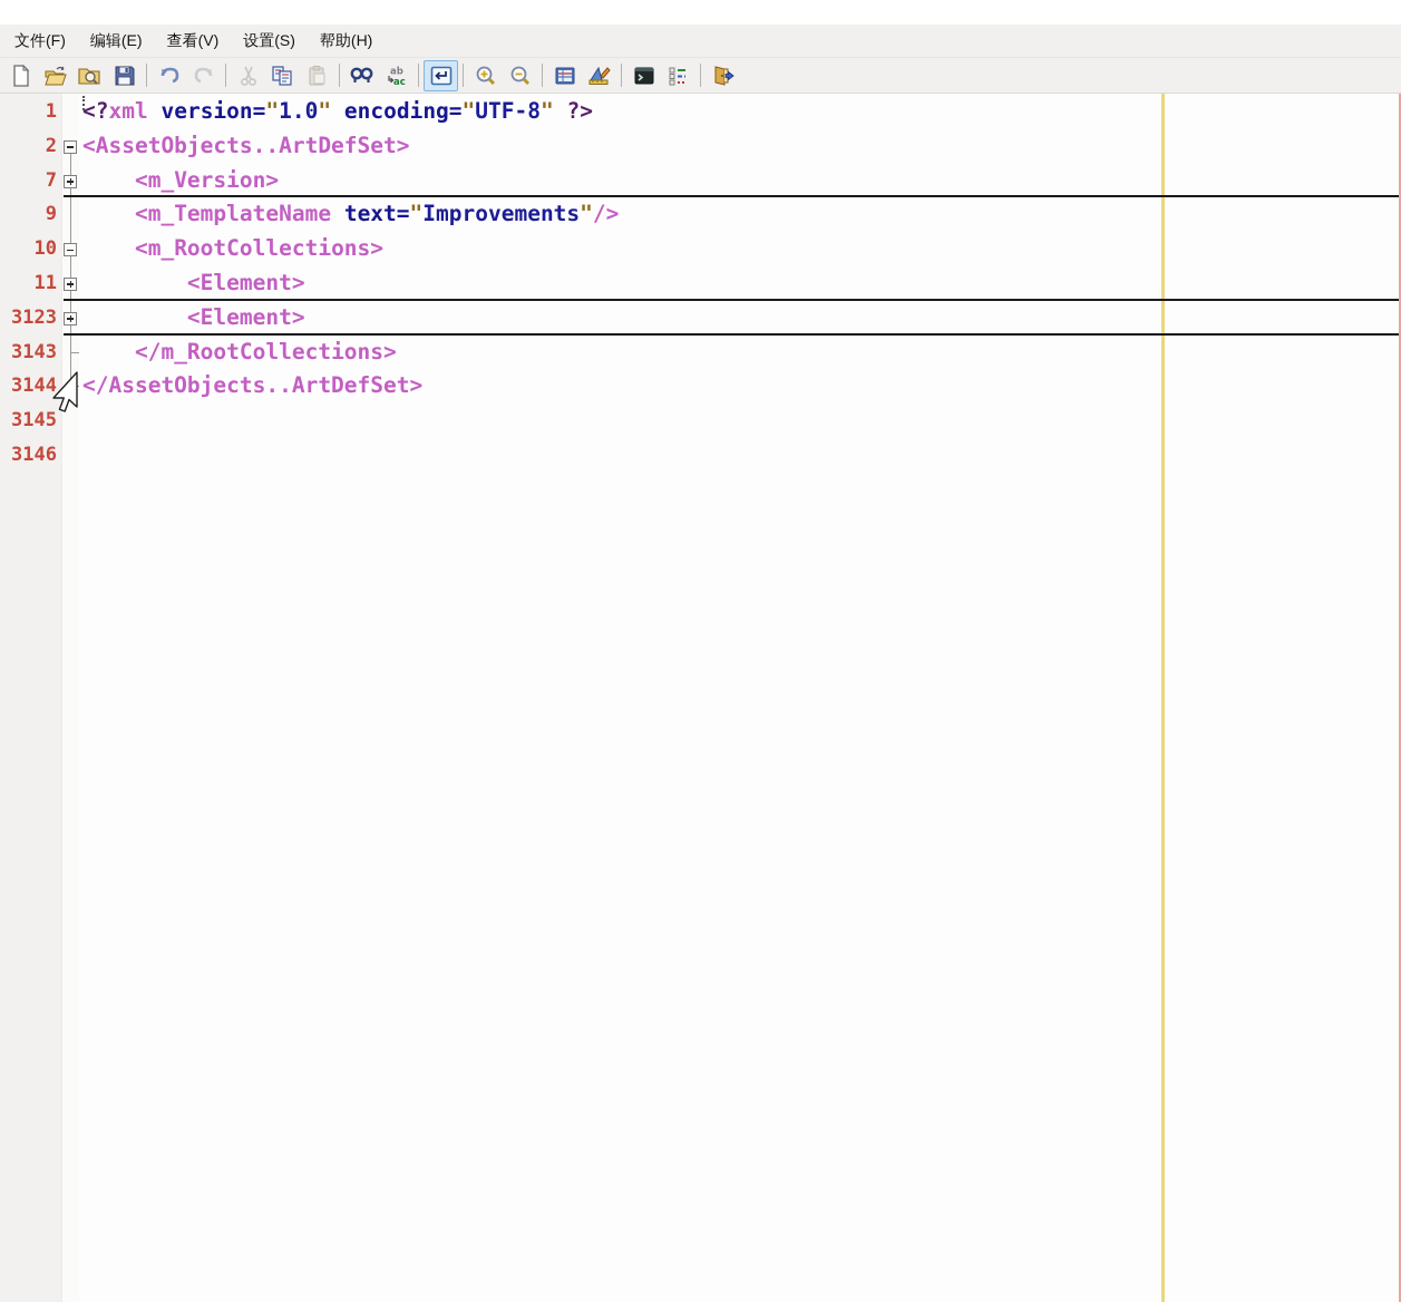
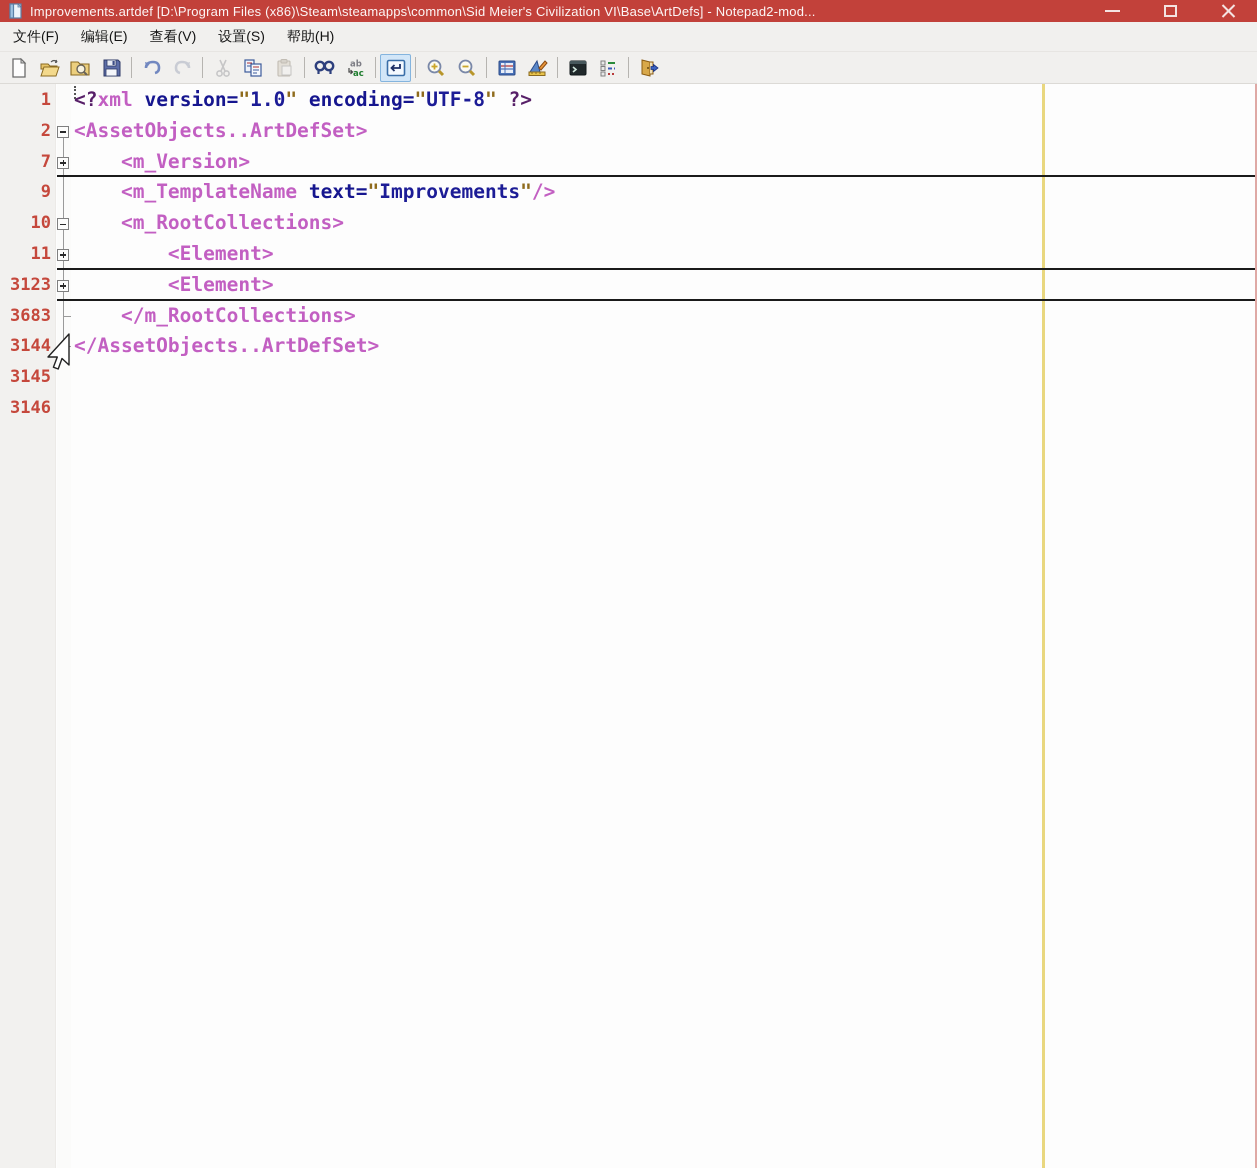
+ Improvements.artdef [D:\Program Files (x86)\Steam\steamapps\common\Sid Meier's Civilization VI\Base\ArtDefs] - Notepad2-mod...
  文件(F)
  编辑(E)
  查看(V)
  设置(S)
  帮助(H)
  ab
  ac
  1
  <?xml version="1.0" encoding="UTF-8" ?>
  2
  <AssetObjects..ArtDefSet>
  7
  <m_Version>
  9
  <m_TemplateName text="Improvements"/>
  10
  <m_RootCollections>
  11
  <Element>
  3123
  <Element>
- 3143
+ 3683
  </m_RootCollections>
  3144
  </AssetObjects..ArtDefSet>
  3145
  3146
